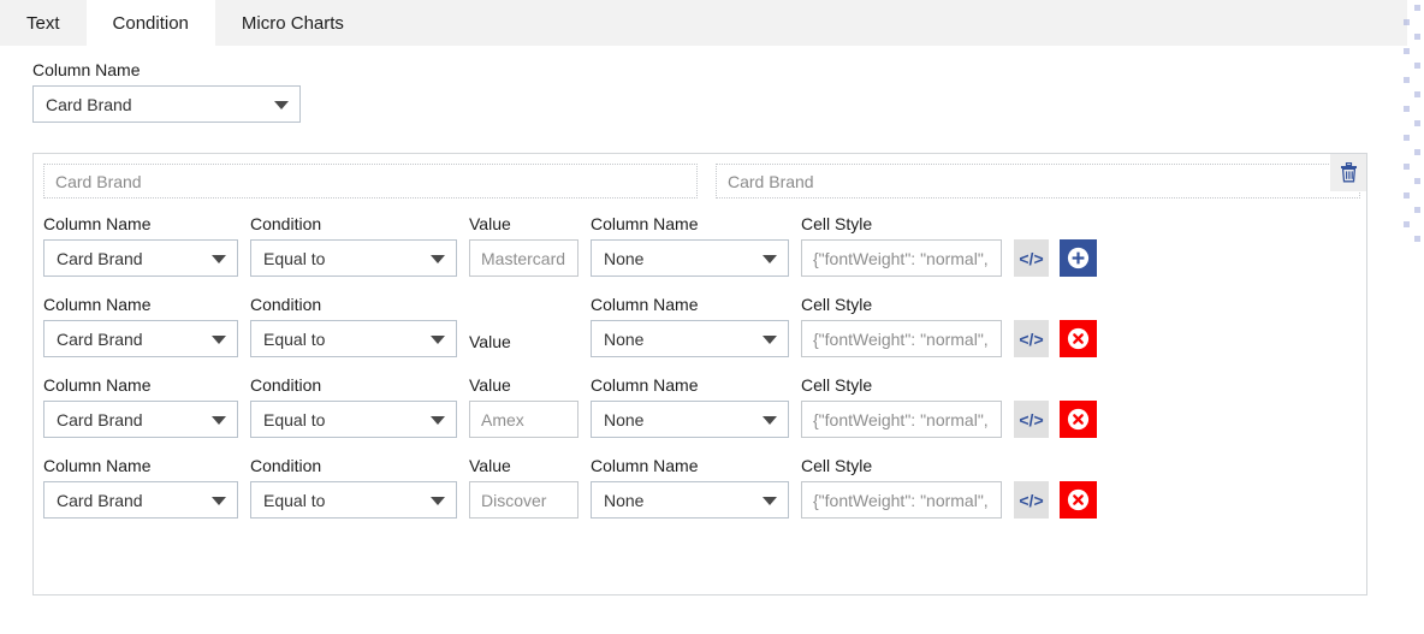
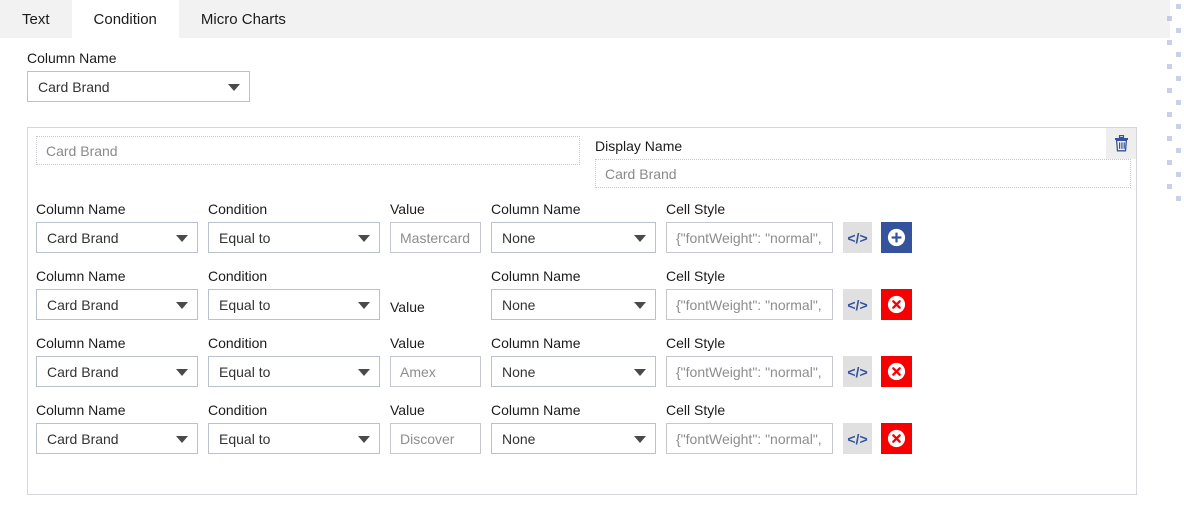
  Text
  Condition
  Micro Charts
  Column Name
  Card Brand
  Card Brand
+ Display Name
  Card Brand
  Column Name
  Card Brand
  Condition
  Equal to
  Value
  Mastercard
  Column Name
  None
  Cell Style
  {"fontWeight": "normal",
  </>
  Column Name
  Card Brand
  Condition
  Equal to
  Value
  Column Name
  None
  Cell Style
  {"fontWeight": "normal",
  </>
  Column Name
  Card Brand
  Condition
  Equal to
  Value
  Amex
  Column Name
  None
  Cell Style
  {"fontWeight": "normal",
  </>
  Column Name
  Card Brand
  Condition
  Equal to
  Value
  Discover
  Column Name
  None
  Cell Style
  {"fontWeight": "normal",
  </>
